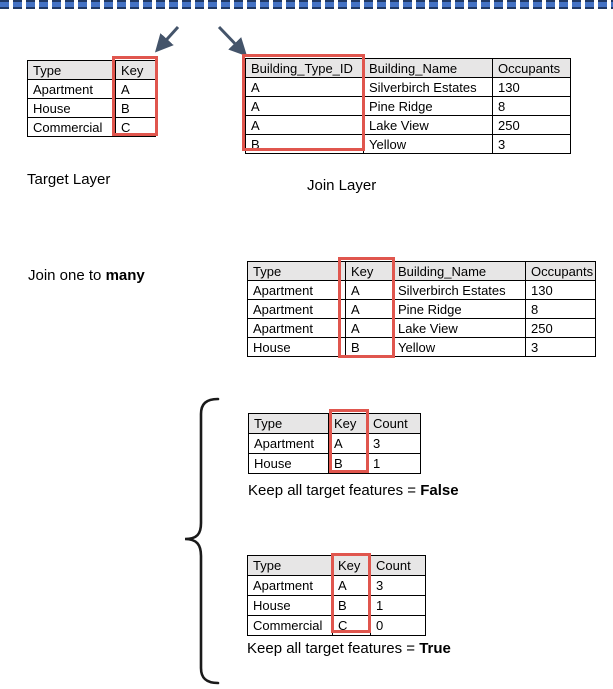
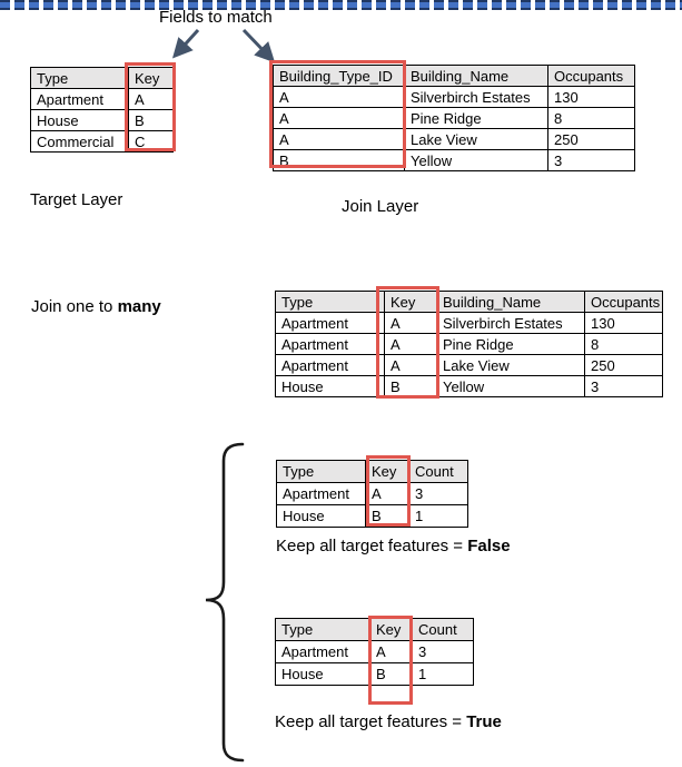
+ Fields to match
  Type	Key
  Apartment	A
  House	B
  Commercial	C
  Building_Type_ID	Building_Name	Occupants
  A	Silverbirch Estates	130
  A	Pine Ridge	8
  A	Lake View	250
  B	Yellow	3
  Target Layer
  Join Layer
  Join one to many
  Type	Key	Building_Name	Occupants
  Apartment	A	Silverbirch Estates	130
  Apartment	A	Pine Ridge	8
  Apartment	A	Lake View	250
  House	B	Yellow	3
  Type	Key	Count
  Apartment	A	3
  House	B	1
  Keep all target features = False
  Type	Key	Count
  Apartment	A	3
  House	B	1
- Commercial	C	0
  Keep all target features = True
